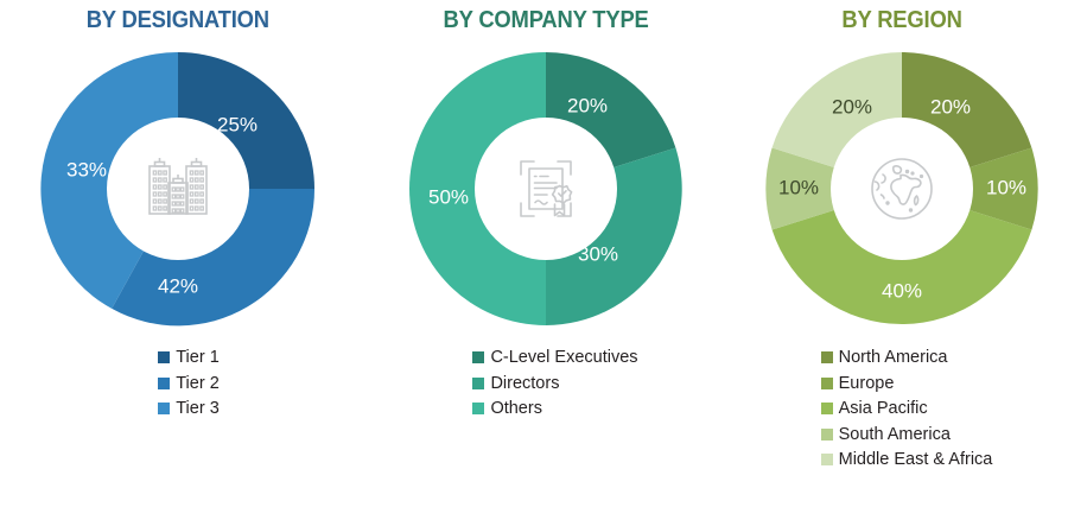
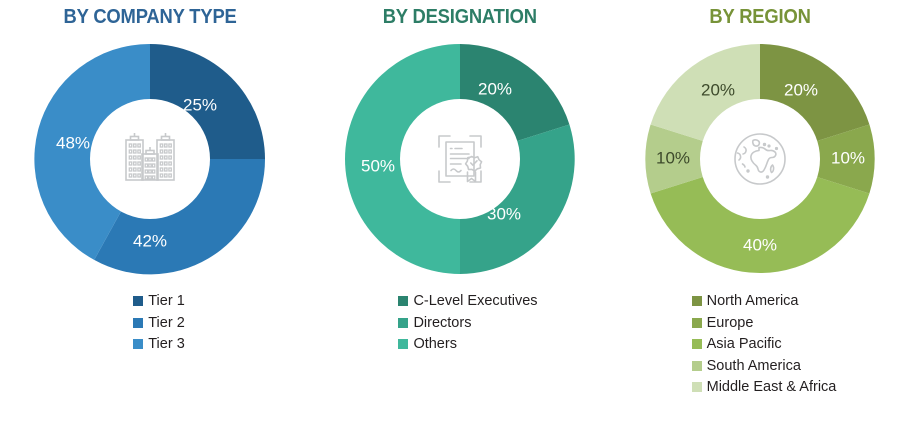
- BY DESIGNATION
+ BY COMPANY TYPE
  25%
  42%
- 33%
+ 48%
  Tier 1
  Tier 2
  Tier 3
- BY COMPANY TYPE
+ BY DESIGNATION
  20%
  30%
  50%
  C-Level Executives
  Directors
  Others
  BY REGION
  20%
  10%
  40%
  10%
  20%
  North America
  Europe
  Asia Pacific
  South America
  Middle East & Africa
